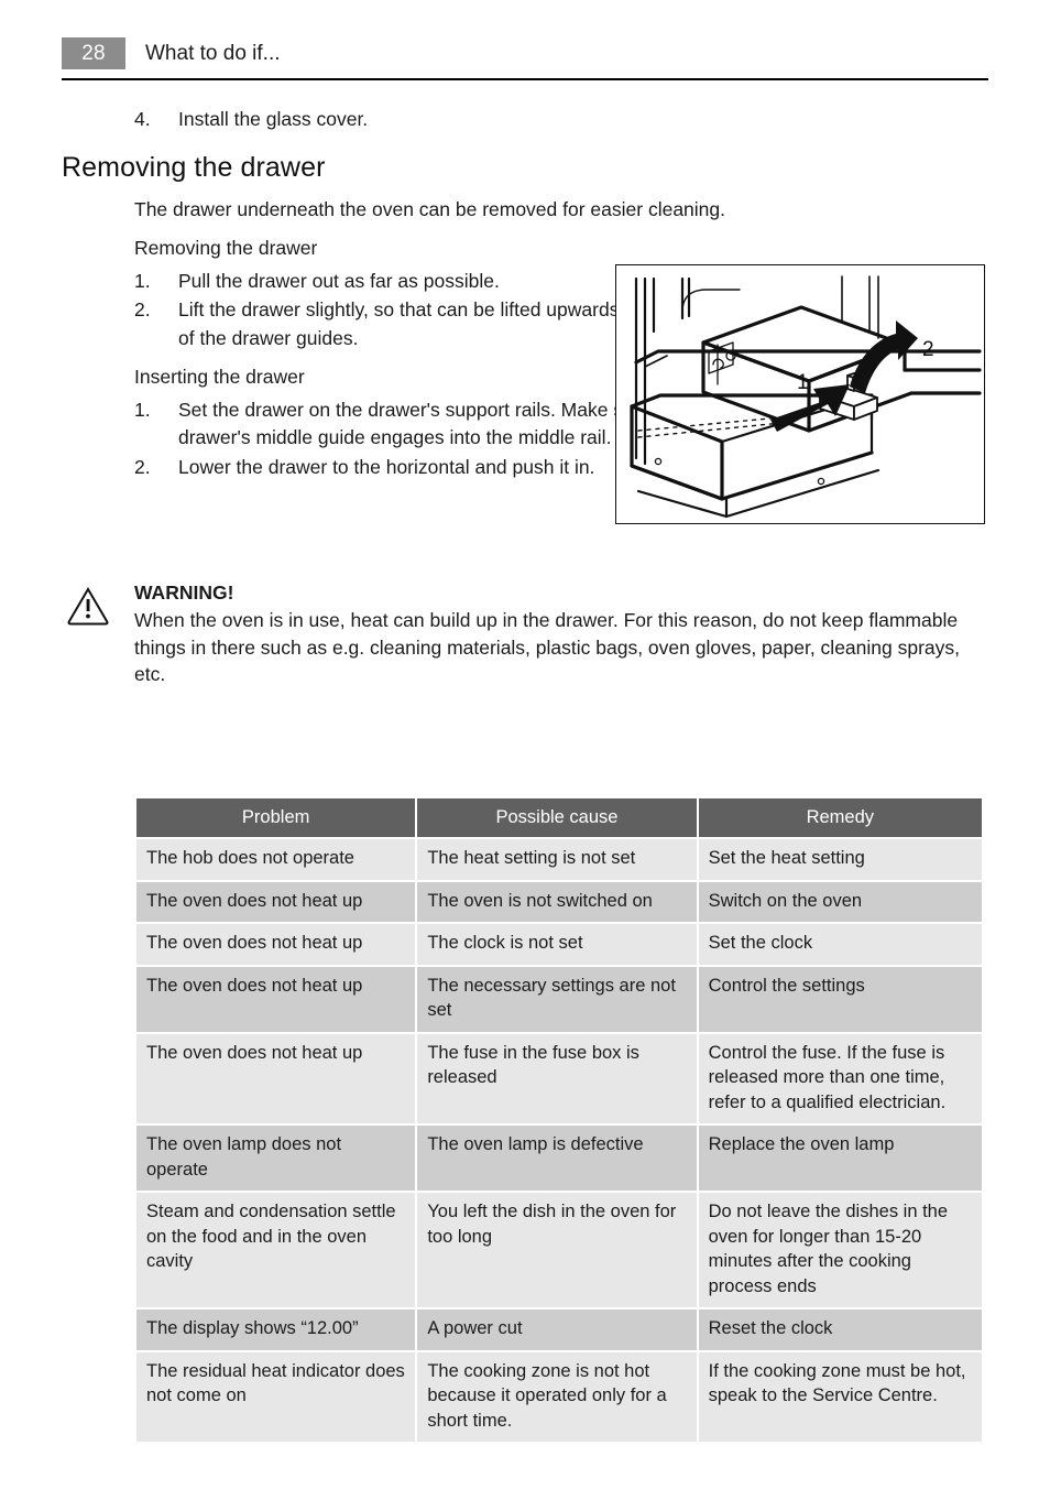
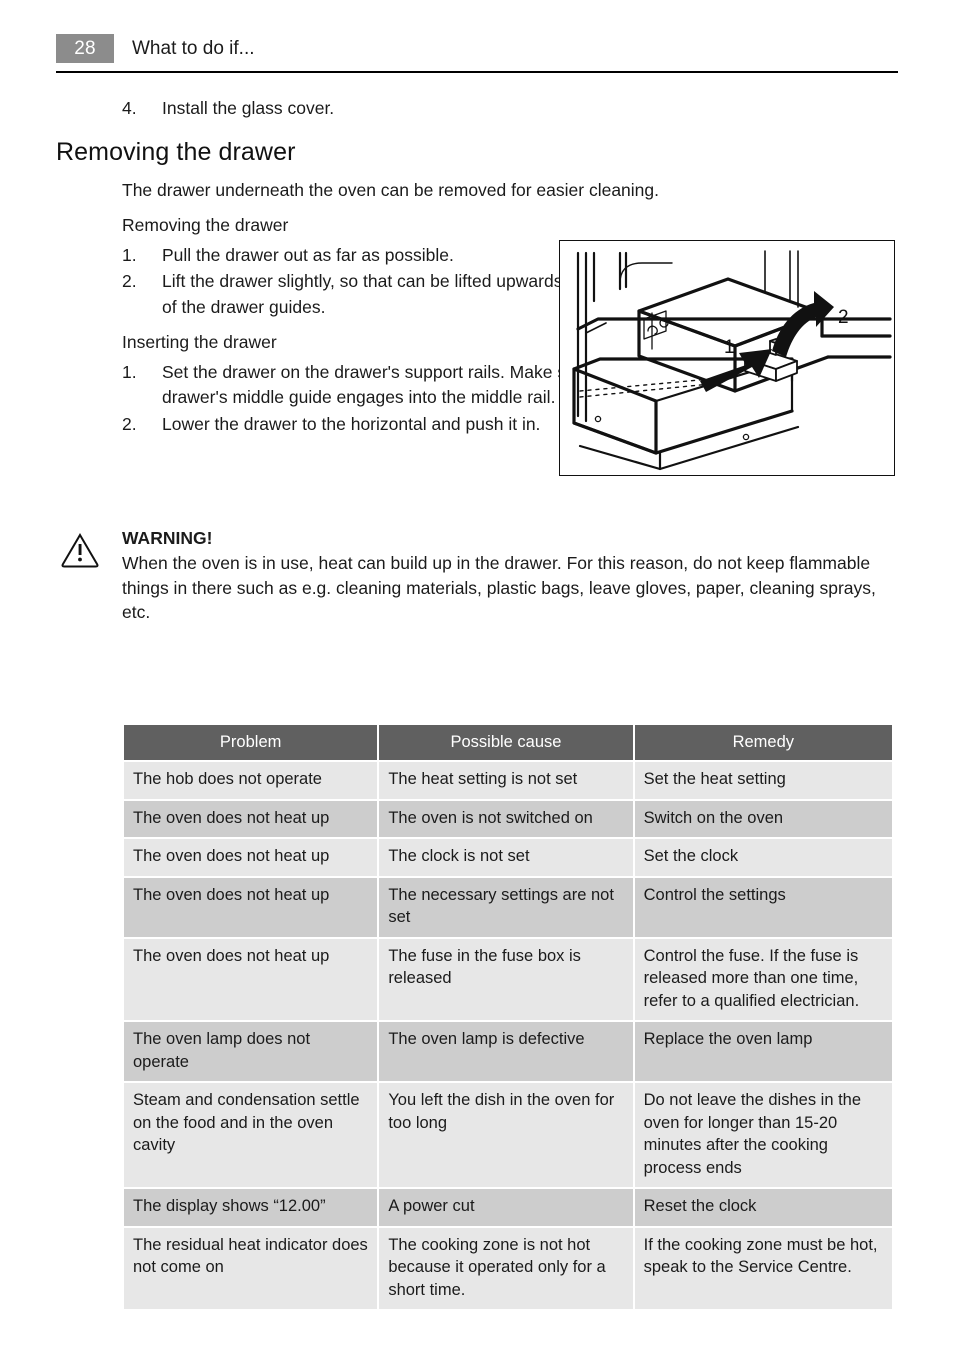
  28
  What to do if...
  4.
  Install the glass cover.
  Removing the drawer
  The drawer underneath the oven can be removed for easier cleaning.
  Removing the drawer
  1.
  Pull the drawer out as far as possible.
  2.
  Lift the drawer slightly, so that can be lifted upward of the drawer guides.
  Inserting the drawer
  1.
  Set the drawer on the drawer's support rails. Make drawer's middle guide engages into the middle rail.
  2.
  Lower the drawer to the horizontal and push it in.
  1
  2
  WARNING!
- When the oven is in use, heat can build up in the drawer. For this reason, do not keep flammable things in there such as e.g. cleaning materials, plastic bags, oven gloves, paper, cleaning sprays, etc.
+ When the oven is in use, heat can build up in the drawer. For this reason, do not keep flammable things in there such as e.g. cleaning materials, plastic bags, leave gloves, paper, cleaning sprays, etc.
  Problem	Possible cause	Remedy
  The hob does not operate	The heat setting is not set	Set the heat setting
  The oven does not heat up	The oven is not switched on	Switch on the oven
  The oven does not heat up	The clock is not set	Set the clock
  The oven does not heat up	The necessary settings are not set	Control the settings
  The oven does not heat up	The fuse in the fuse box is released	Control the fuse. If the fuse is released more than one time, refer to a qualified electrician.
  The oven lamp does not operate	The oven lamp is defective	Replace the oven lamp
  Steam and condensation settle on the food and in the oven cavity	You left the dish in the oven for too long	Do not leave the dishes in the oven for longer than 15-20 minutes after the cooking process ends
  The display shows “12.00”	A power cut	Reset the clock
  The residual heat indicator does not come on	The cooking zone is not hot because it operated only for a short time.	If the cooking zone must be hot, speak to the Service Centre.
